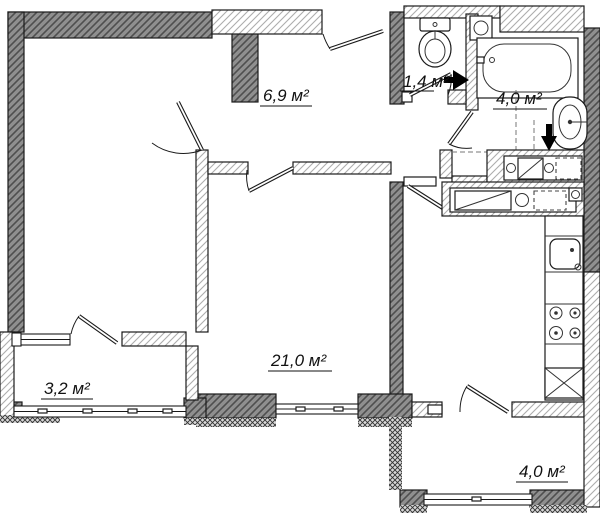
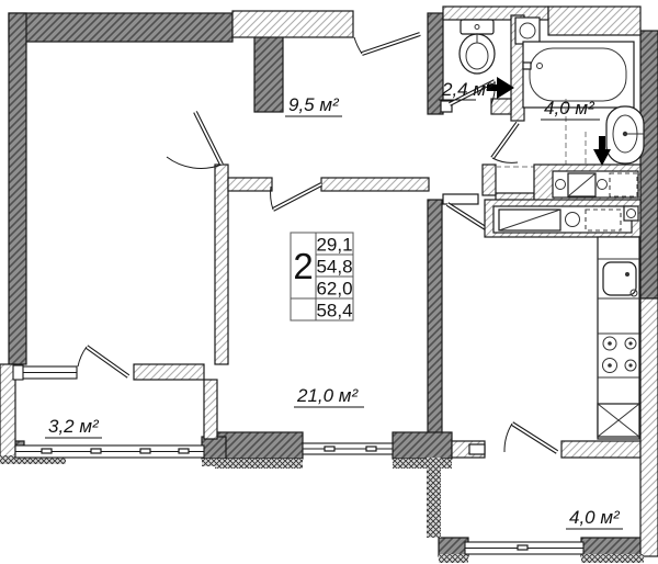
+ 2
+ 29,1
+ 54,8
+ 62,0
+ 58,4
- 6,9 м²
+ 9,5 м²
- 1,4 м²
+ 2,4 м²
  4,0 м²
  21,0 м²
  3,2 м²
  4,0 м²
